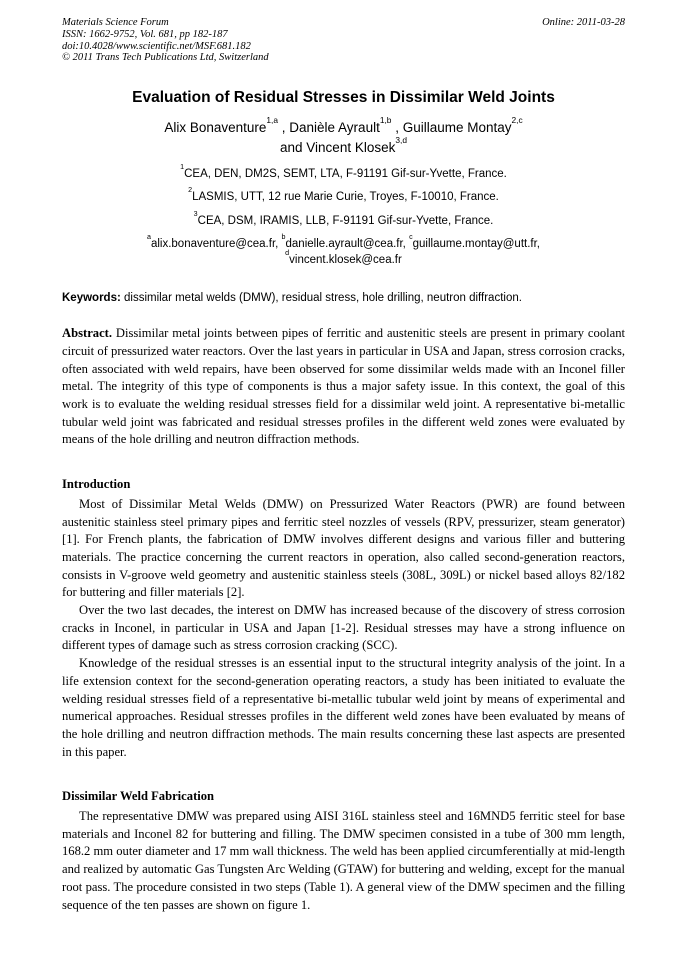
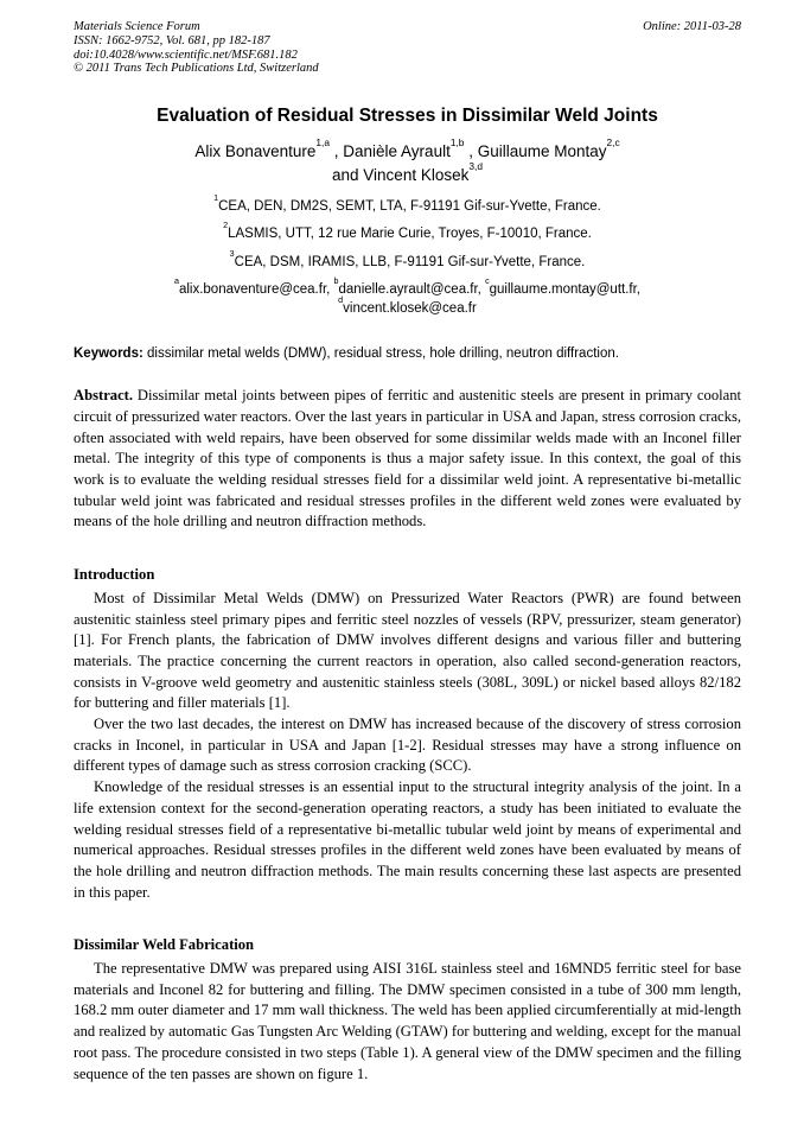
  Materials Science Forum
  ISSN: 1662-9752, Vol. 681, pp 182-187
  doi:10.4028/www.scientific.net/MSF.681.182
  © 2011 Trans Tech Publications Ltd, Switzerland
  Online: 2011-03-28
  Evaluation of Residual Stresses in Dissimilar Weld Joints
  Alix Bonaventure1,a , Danièle Ayrault1,b , Guillaume Montay2,c
  and Vincent Klosek3,d
  1CEA, DEN, DM2S, SEMT, LTA, F-91191 Gif-sur-Yvette, France.
  2LASMIS, UTT, 12 rue Marie Curie, Troyes, F-10010, France.
  3CEA, DSM, IRAMIS, LLB, F-91191 Gif-sur-Yvette, France.
  aalix.bonaventure@cea.fr, bdanielle.ayrault@cea.fr, cguillaume.montay@utt.fr,
  dvincent.klosek@cea.fr
  Keywords: dissimilar metal welds (DMW), residual stress, hole drilling, neutron diffraction.
  Abstract. Dissimilar metal joints between pipes of ferritic and austenitic steels are present in primary coolant circuit of pressurized water reactors. Over the last years in particular in USA and Japan, stress corrosion cracks, often associated with weld repairs, have been observed for some dissimilar welds made with an Inconel filler metal. The integrity of this type of components is thus a major safety issue. In this context, the goal of this work is to evaluate the welding residual stresses field for a dissimilar weld joint. A representative bi-metallic tubular weld joint was fabricated and residual stresses profiles in the different weld zones were evaluated by means of the hole drilling and neutron diffraction methods.
  Introduction
- Most of Dissimilar Metal Welds (DMW) on Pressurized Water Reactors (PWR) are found between austenitic stainless steel primary pipes and ferritic steel nozzles of vessels (RPV, pressurizer, steam generator) [1]. For French plants, the fabrication of DMW involves different designs and various filler and buttering materials. The practice concerning the current reactors in operation, also called second-generation reactors, consists in V-groove weld geometry and austenitic stainless steels (308L, 309L) or nickel based alloys 82/182 for buttering and filler materials [2].
+ Most of Dissimilar Metal Welds (DMW) on Pressurized Water Reactors (PWR) are found between austenitic stainless steel primary pipes and ferritic steel nozzles of vessels (RPV, pressurizer, steam generator) [1]. For French plants, the fabrication of DMW involves different designs and various filler and buttering materials. The practice concerning the current reactors in operation, also called second-generation reactors, consists in V-groove weld geometry and austenitic stainless steels (308L, 309L) or nickel based alloys 82/182 for buttering and filler materials [1].
  Over the two last decades, the interest on DMW has increased because of the discovery of stress corrosion cracks in Inconel, in particular in USA and Japan [1-2]. Residual stresses may have a strong influence on different types of damage such as stress corrosion cracking (SCC).
  Knowledge of the residual stresses is an essential input to the structural integrity analysis of the joint. In a life extension context for the second-generation operating reactors, a study has been initiated to evaluate the welding residual stresses field of a representative bi-metallic tubular weld joint by means of experimental and numerical approaches. Residual stresses profiles in the different weld zones have been evaluated by means of the hole drilling and neutron diffraction methods. The main results concerning these last aspects are presented in this paper.
  Dissimilar Weld Fabrication
  The representative DMW was prepared using AISI 316L stainless steel and 16MND5 ferritic steel for base materials and Inconel 82 for buttering and filling. The DMW specimen consisted in a tube of 300 mm length, 168.2 mm outer diameter and 17 mm wall thickness. The weld has been applied circumferentially at mid-length and realized by automatic Gas Tungsten Arc Welding (GTAW) for buttering and welding, except for the manual root pass. The procedure consisted in two steps (Table 1). A general view of the DMW specimen and the filling sequence of the ten passes are shown on figure 1.
